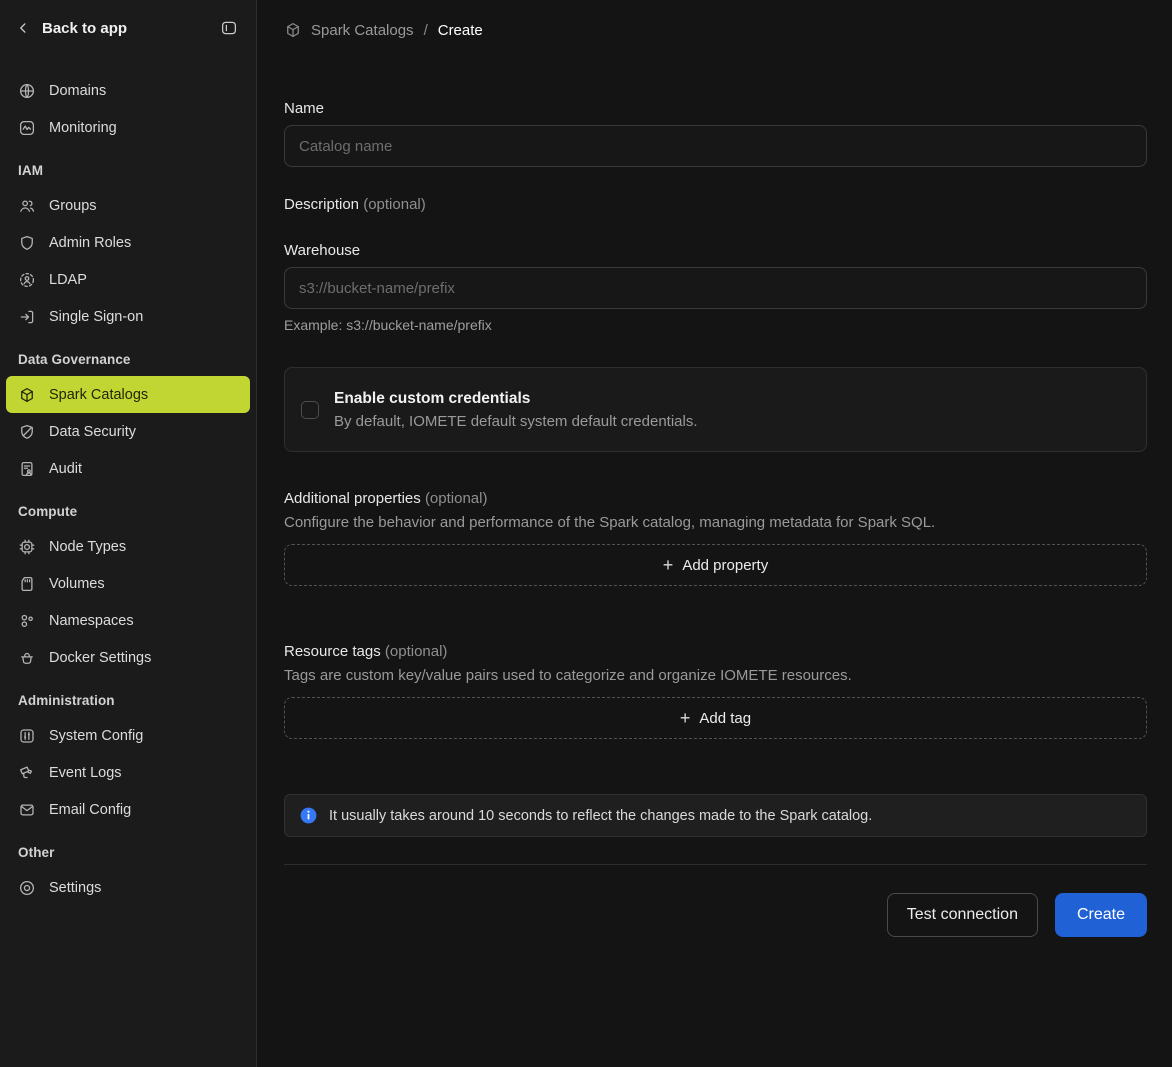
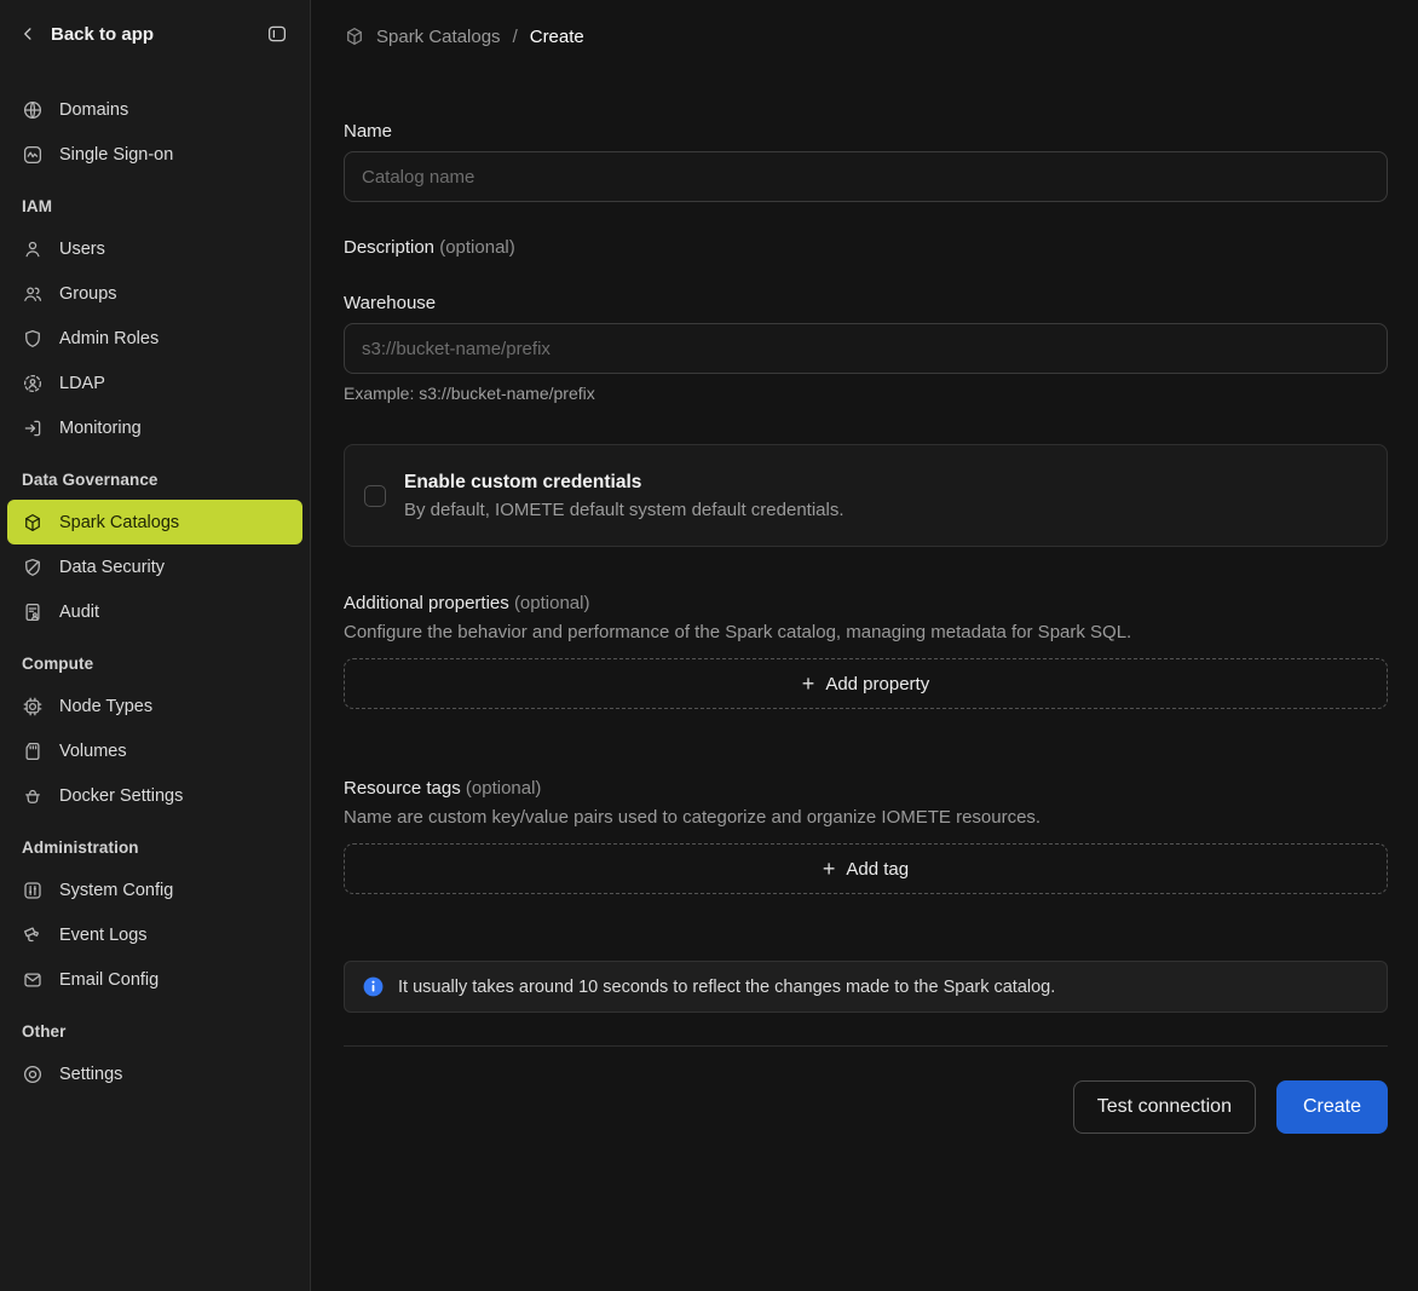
  Back to app
  Domains
- Monitoring
+ Single Sign-on
  IAM
+ Users
  Groups
  Admin Roles
  LDAP
- Single Sign-on
+ Monitoring
  Data Governance
  Spark Catalogs
  Data Security
  Audit
  Compute
  Node Types
  Volumes
- Namespaces
  Docker Settings
  Administration
  System Config
  Event Logs
  Email Config
  Other
  Settings
  Spark Catalogs
  /
  Create
  Name
  Catalog name
  Description (optional)
  Warehouse
  s3://bucket-name/prefix
  Example: s3://bucket-name/prefix
  Enable custom credentials
  By default, IOMETE default system default credentials.
  Additional properties (optional)
  Configure the behavior and performance of the Spark catalog, managing metadata for Spark SQL.
  +
  Add property
  Resource tags (optional)
- Tags are custom key/value pairs used to categorize and organize IOMETE resources.
+ Name are custom key/value pairs used to categorize and organize IOMETE resources.
  +
  Add tag
  It usually takes around 10 seconds to reflect the changes made to the Spark catalog.
  Test connection
  Create
